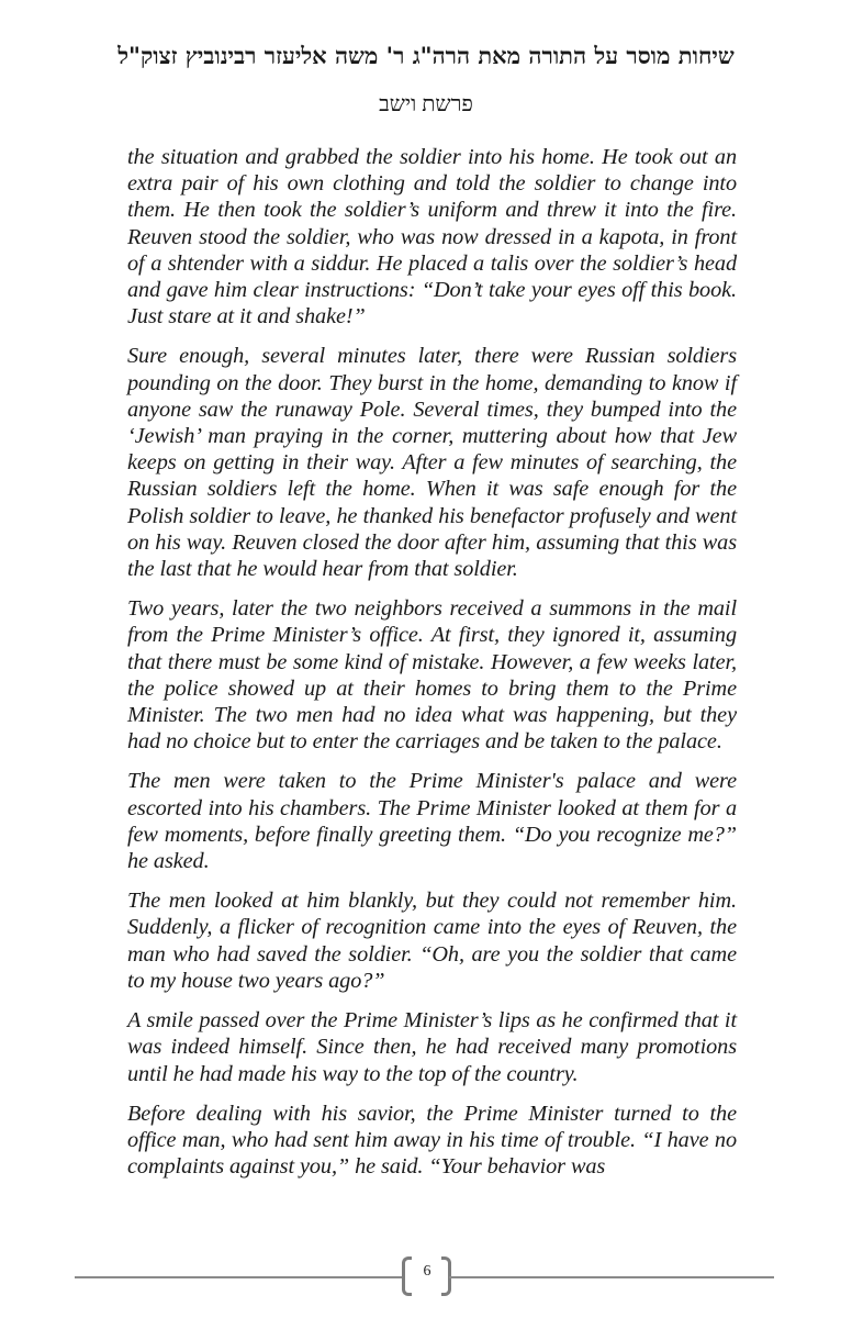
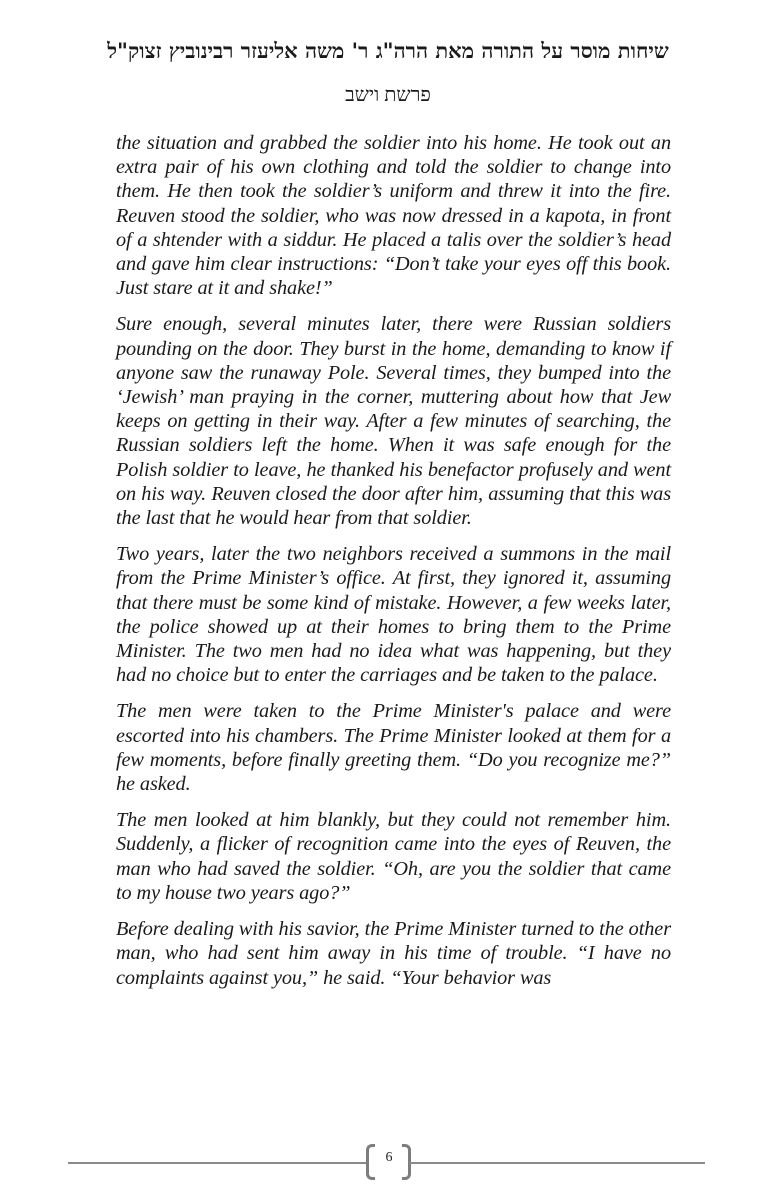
  שיחות מוסר על התורה מאת הרה"ג ר' משה אליעזר רבינוביץ זצוק"ל
  פרשת וישב
  the situation and grabbed the soldier into his home. He took out an extra pair of his own clothing and told the soldier to change into them. He then took the soldier’s uniform and threw it into the fire. Reuven stood the soldier, who was now dressed in a kapota, in front of a shtender with a siddur. He placed a talis over the soldier’s head and gave him clear instructions: “Don’t take your eyes off this book. Just stare at it and shake!”
  Sure enough, several minutes later, there were Russian soldiers pounding on the door. They burst in the home, demanding to know if anyone saw the runaway Pole. Several times, they bumped into the ‘Jewish’ man praying in the corner, muttering about how that Jew keeps on getting in their way. After a few minutes of searching, the Russian soldiers left the home. When it was safe enough for the Polish soldier to leave, he thanked his benefactor profusely and went on his way. Reuven closed the door after him, assuming that this was the last that he would hear from that soldier.
  Two years, later the two neighbors received a summons in the mail from the Prime Minister’s office. At first, they ignored it, assuming that there must be some kind of mistake. However, a few weeks later, the police showed up at their homes to bring them to the Prime Minister. The two men had no idea what was happening, but they had no choice but to enter the carriages and be taken to the palace.
  The men were taken to the Prime Minister's palace and were escorted into his chambers. The Prime Minister looked at them for a few moments, before finally greeting them. “Do you recognize me?” he asked.
  The men looked at him blankly, but they could not remember him. Suddenly, a flicker of recognition came into the eyes of Reuven, the man who had saved the soldier. “Oh, are you the soldier that came to my house two years ago?”
- A smile passed over the Prime Minister’s lips as he confirmed that it was indeed himself. Since then, he had received many promotions until he had made his way to the top of the country.
- Before dealing with his savior, the Prime Minister turned to the office man, who had sent him away in his time of trouble. “I have no complaints against you,” he said. “Your behavior was
+ Before dealing with his savior, the Prime Minister turned to the other man, who had sent him away in his time of trouble. “I have no complaints against you,” he said. “Your behavior was
  6
